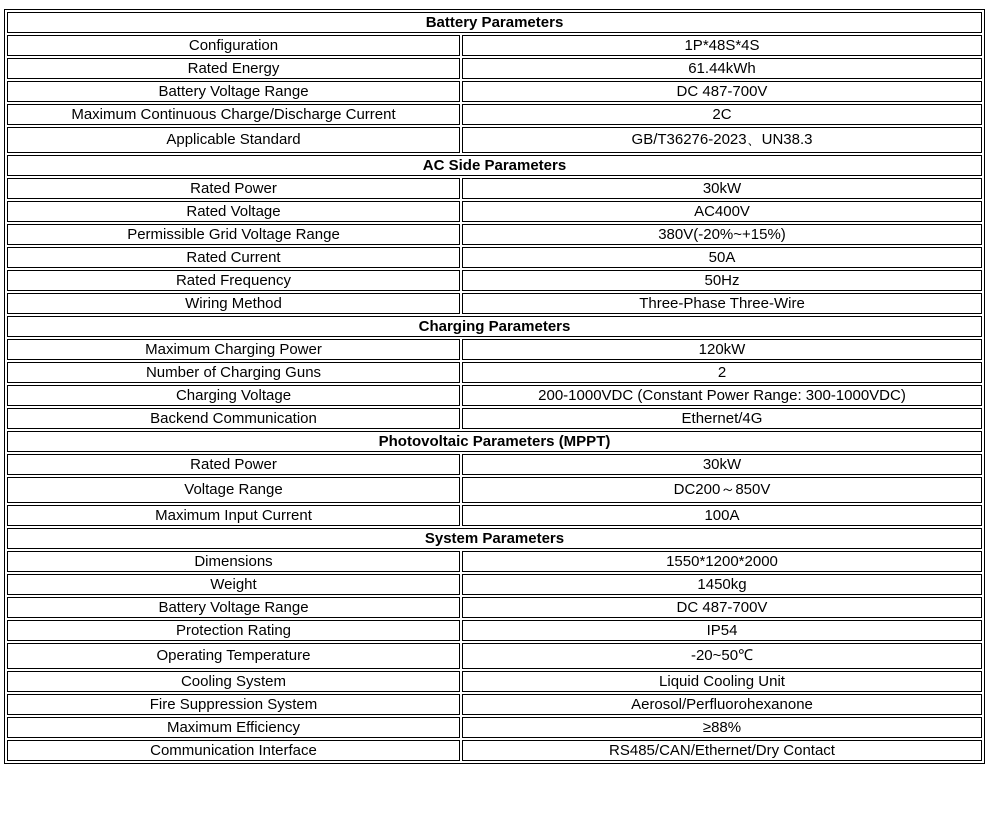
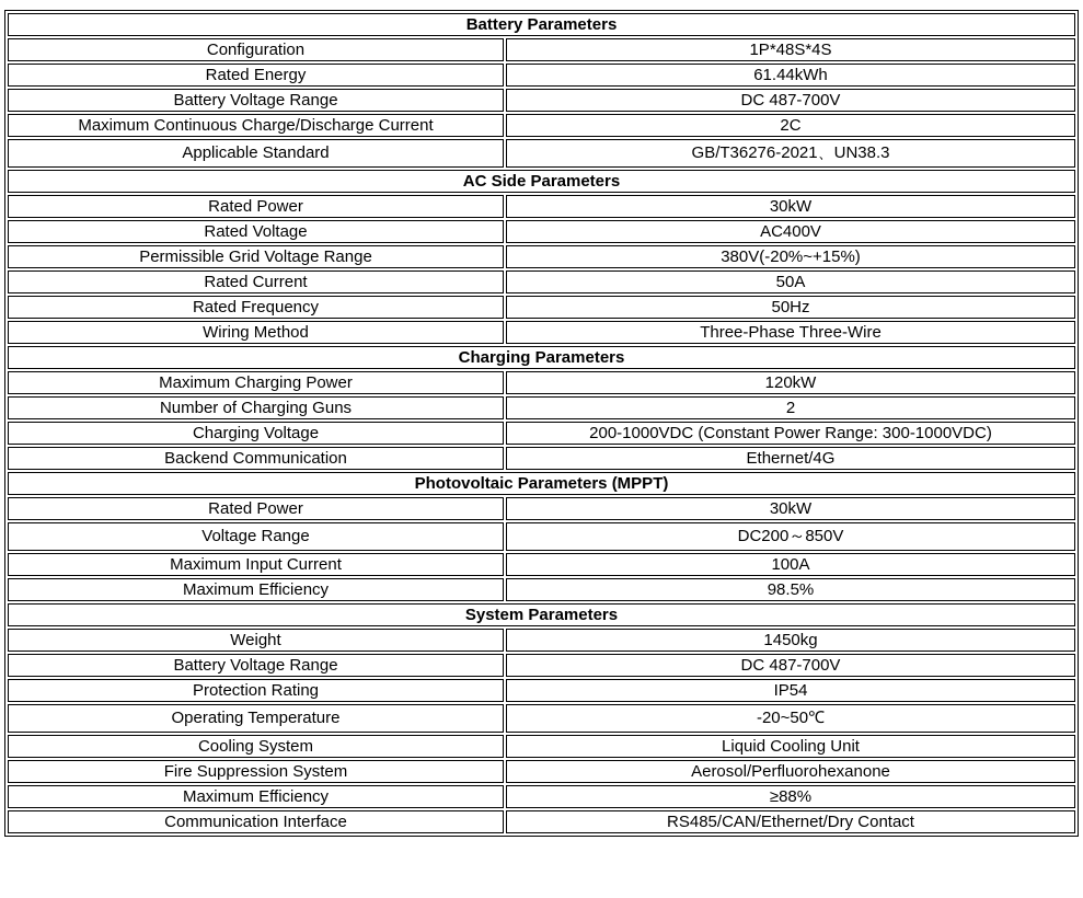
  Battery Parameters
  Configuration	1P*48S*4S
  Rated Energy	61.44kWh
  Battery Voltage Range	DC 487-700V
  Maximum Continuous Charge/Discharge Current	2C
- Applicable Standard	GB/T36276-2023、UN38.3
+ Applicable Standard	GB/T36276-2021、UN38.3
  AC Side Parameters
  Rated Power	30kW
  Rated Voltage	AC400V
  Permissible Grid Voltage Range	380V(-20%~+15%)
  Rated Current	50A
  Rated Frequency	50Hz
  Wiring Method	Three-Phase Three-Wire
  Charging Parameters
  Maximum Charging Power	120kW
  Number of Charging Guns	2
  Charging Voltage	200-1000VDC (Constant Power Range: 300-1000VDC)
  Backend Communication	Ethernet/4G
  Photovoltaic Parameters (MPPT)
  Rated Power	30kW
  Voltage Range	DC200～850V
  Maximum Input Current	100A
+ Maximum Efficiency	98.5%
  System Parameters
- Dimensions	1550*1200*2000
  Weight	1450kg
  Battery Voltage Range	DC 487-700V
  Protection Rating	IP54
  Operating Temperature	-20~50℃
  Cooling System	Liquid Cooling Unit
  Fire Suppression System	Aerosol/Perfluorohexanone
  Maximum Efficiency	≥88%
  Communication Interface	RS485/CAN/Ethernet/Dry Contact
